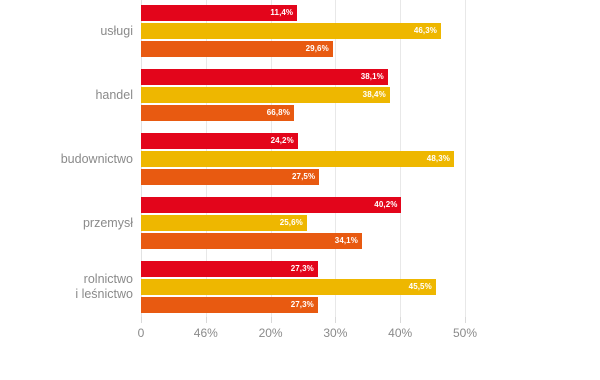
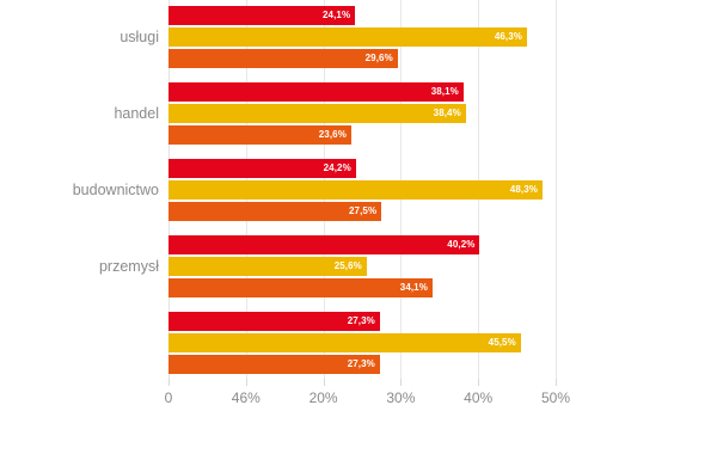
  usługi
  handel
  budownictwo
  przemysł
- rolnictwo
- i leśnictwo
- 11,4%
+ 24,1%
  46,3%
  29,6%
  38,1%
  38,4%
- 66,8%
+ 23,6%
  24,2%
  48,3%
  27,5%
  40,2%
  25,6%
  34,1%
  27,3%
  45,5%
  27,3%
  0
  46%
  20%
  30%
  40%
  50%
